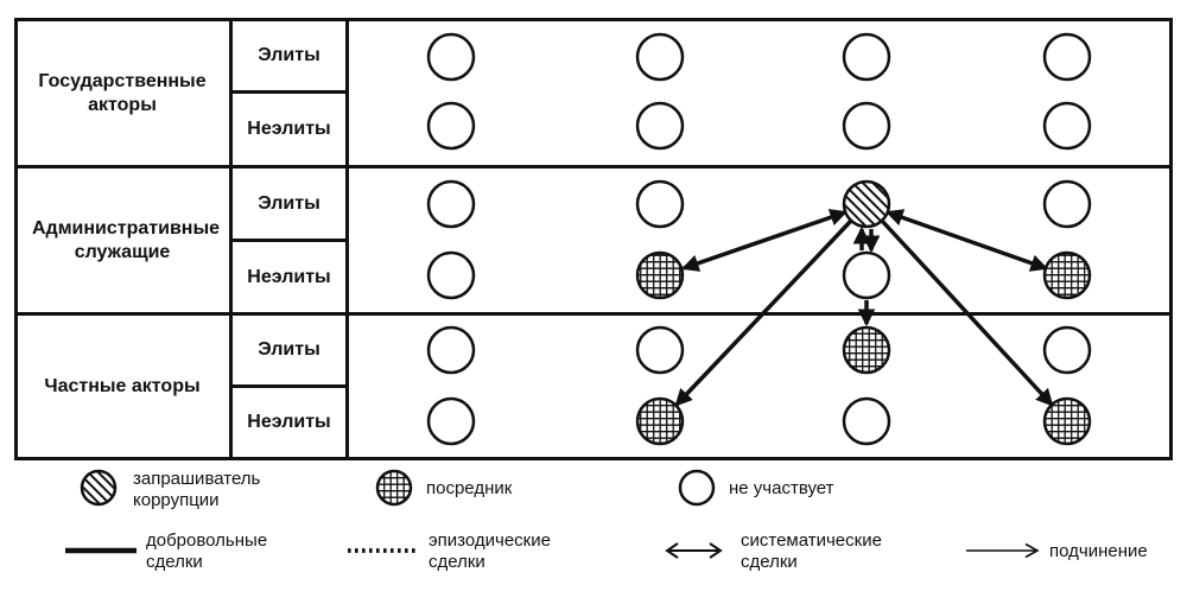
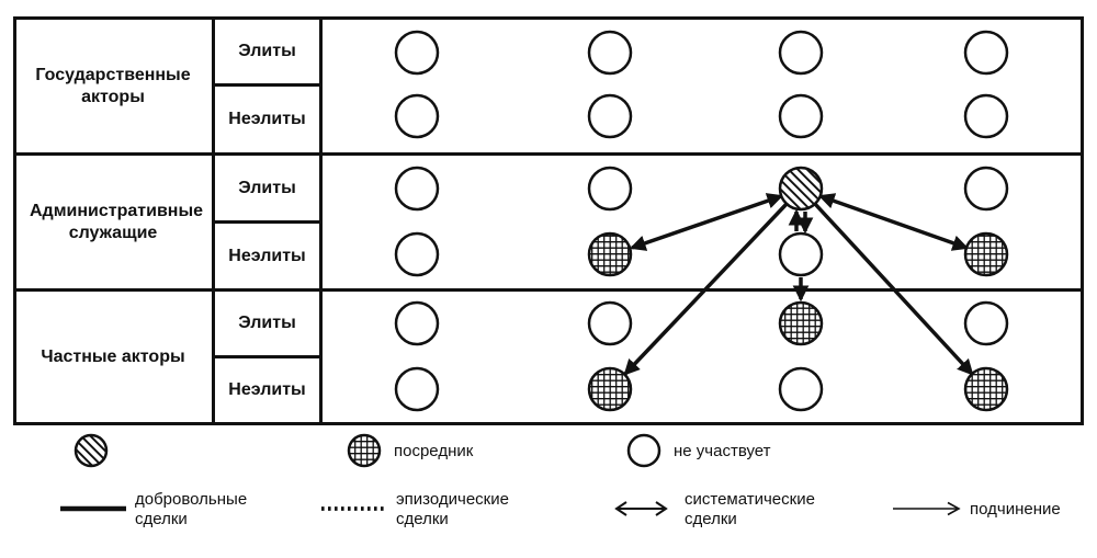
  Государственные акторы
  Административны служащие
  Частные акторы
  Элиты
  Неэлиты
  Элиты
  Неэлиты
  Элиты
  Неэлиты
- запрашиватель коррупции
  посредник
  не участвует
  добровольные сделки
  эпизодические сделки
  систематические сделки
  подчинение
